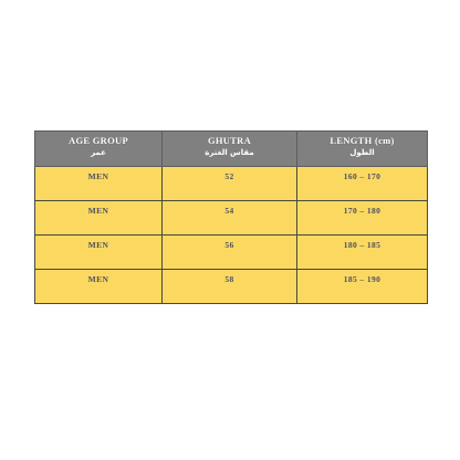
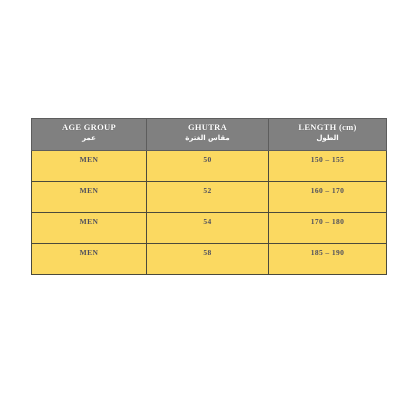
  AGE GROUP عمر	GHUTRA مقاس الغترة	LENGTH (cm) الطول
+ MEN	50	150 – 155
  MEN	52	160 – 170
  MEN	54	170 – 180
- MEN	56	180 – 185
  MEN	58	185 – 190
